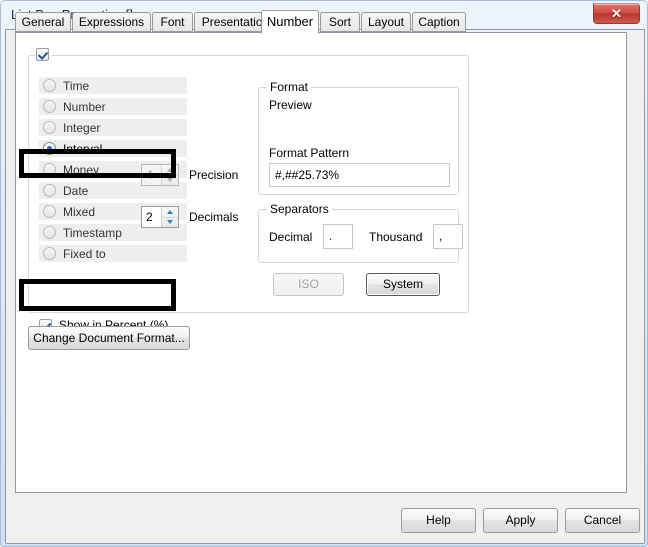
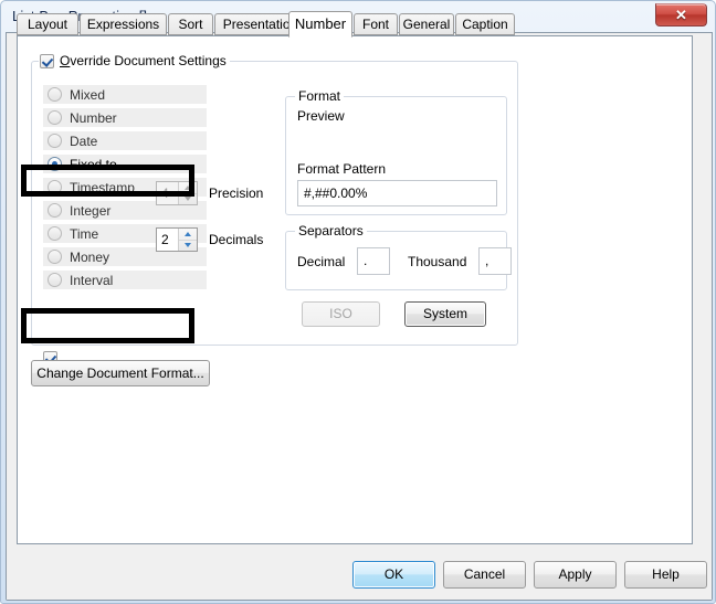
  ✕
- General
+ Layout
  Expressions
- Font
+ Sort
  Presentatio
  Number
- Sort
+ Font
- Layout
+ General
  Caption
+ Override Document Settings
- Time
+ Mixed
  Number
- Integer
+ Date
- Interval
+ Fixed to
- Money
+ Timestamp
- Date
+ Integer
- Mixed
+ Time
- Timestamp
+ Money
- Fixed to
+ Interval
  4
  Precision
  2
  Decimals
- Show in Percent (%)
  Format
  Preview
  Format Pattern
- #,##25.73%
+ #,##0.00%
  Separators
  Decimal
  .
  Thousand
  ,
  ISO
  System
  Change Document Format...
+ OK
- Help
+ Cancel
  Apply
- Cancel
+ Help
